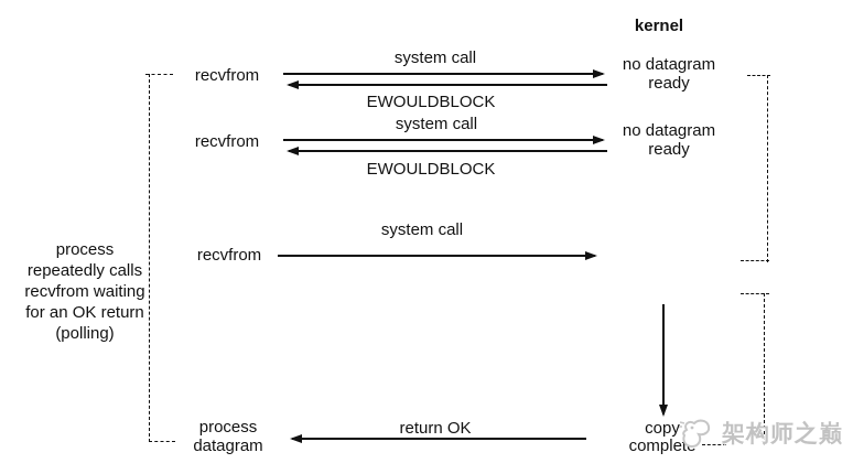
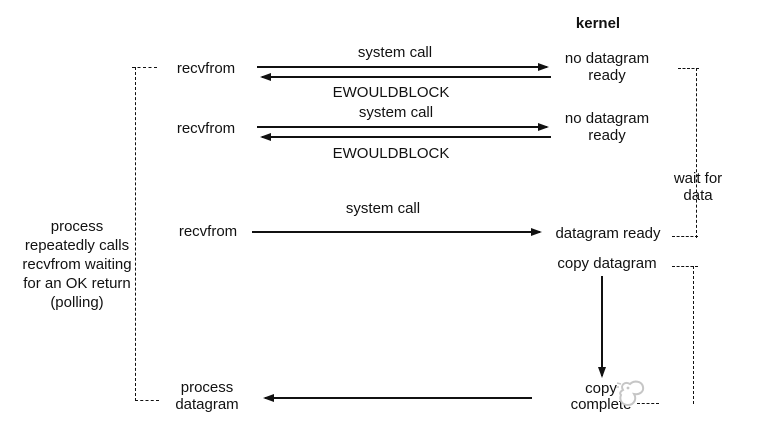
  kernel
  process
  repeatedly calls
  recvfrom waiting
  for an OK return
  (polling)
  recvfrom
  system call
  EWOULDBLOCK
  no datagram
  ready
  recvfrom
  system call
  EWOULDBLOCK
  no datagram
  ready
+ wait for
+ data
  recvfrom
  system call
+ datagram ready
+ copy datagram
  copy
  complet
- return OK
  process
  datagram
- 架构师之巅
